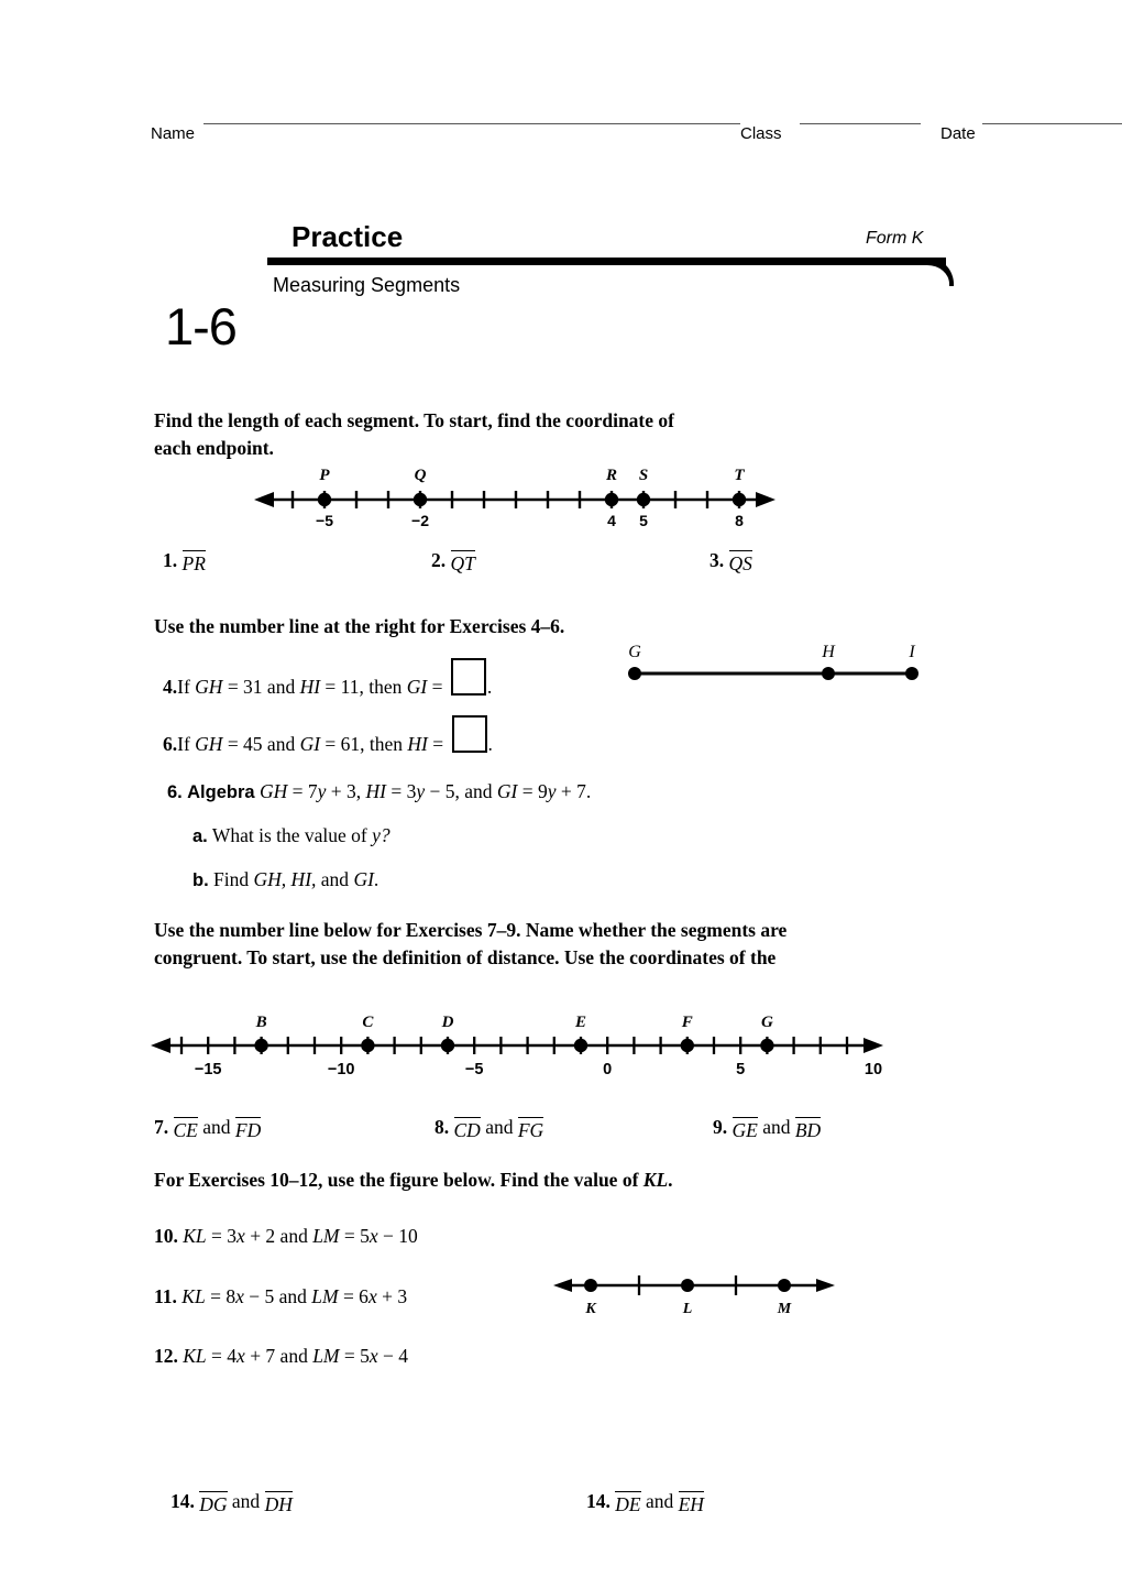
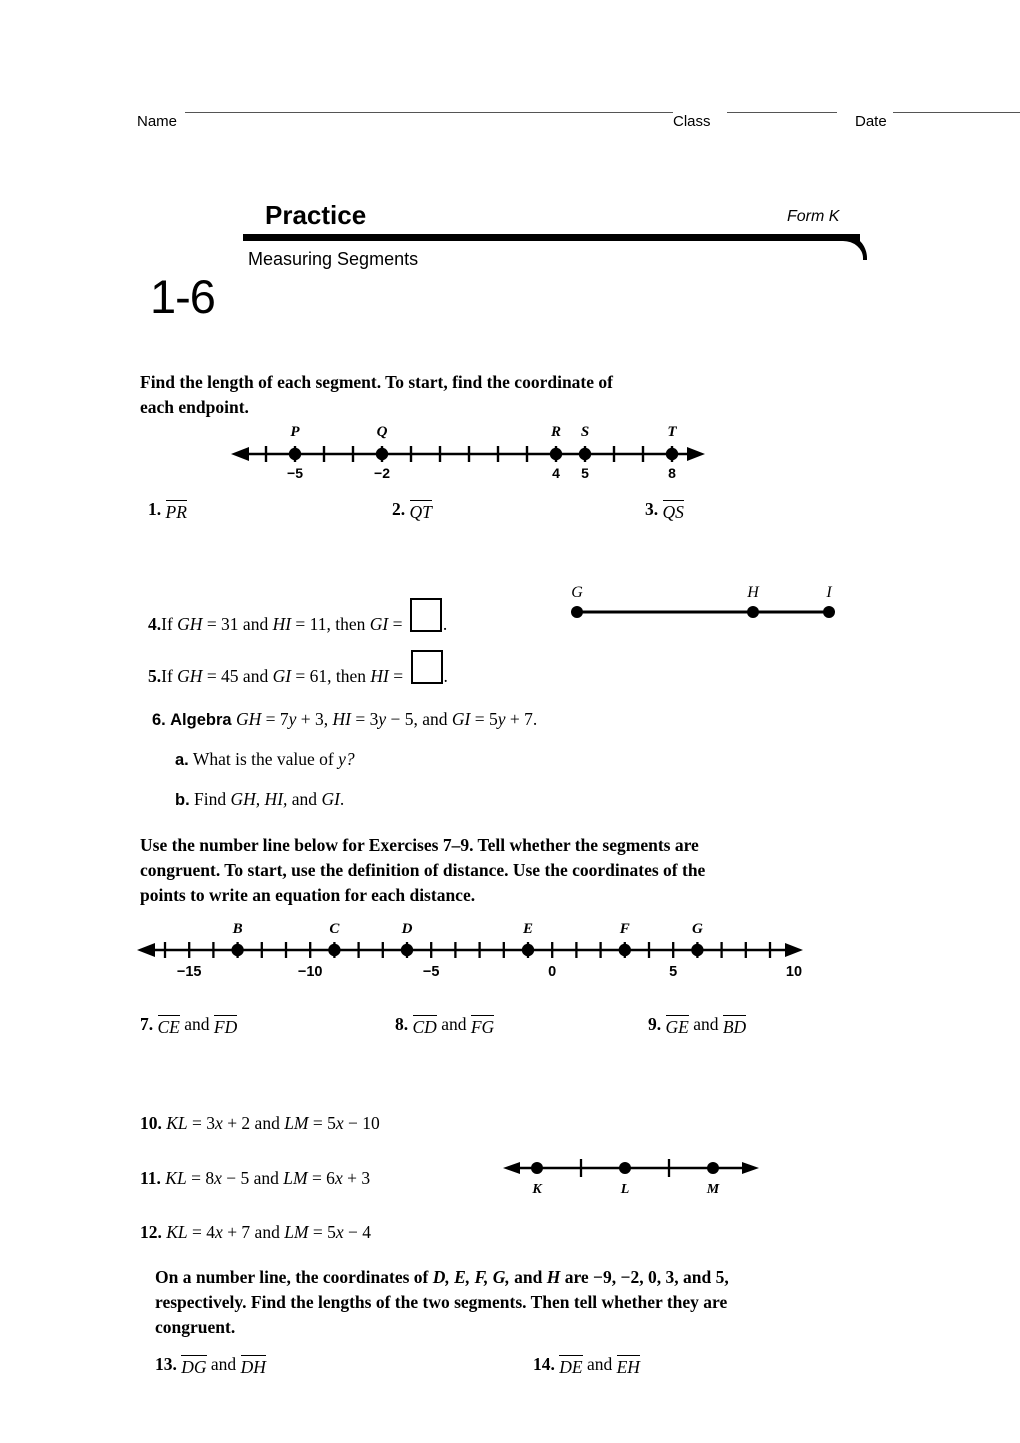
  Name
  Class
  Date
  Practice
  Form K
  Measuring Segments
  1-6
  Find the length of each segment. To start, find the coordinate of
  each endpoint.
  P
  Q
  R
  S
  T
  −5
  −2
  4
  5
  8
  1. PR
  2. QT
  3. QS
- Use the number line at the right for Exercises 4–6.
  G
  H
  I
  4.If GH = 31 and HI = 11, then GI = .
- 6.If GH = 45 and GI = 61, then HI = .
+ 5.If GH = 45 and GI = 61, then HI = .
- 6. Algebra GH = 7y + 3, HI = 3y − 5, and GI = 9y + 7.
+ 6. Algebra GH = 7y + 3, HI = 3y − 5, and GI = 5y + 7.
  a. What is the value of y?
  b. Find GH, HI, and GI.
- Use the number line below for Exercises 7–9. Name whether the segments are
+ Use the number line below for Exercises 7–9. Tell whether the segments are
  congruent. To start, use the definition of distance. Use the coordinates of the
+ points to write an equation for each distance.
  B
  C
  D
  E
  F
  G
  −15
  −10
  −5
  0
  5
  10
  7. CE and FD
  8. CD and FG
  9. GE and BD
- For Exercises 10–12, use the figure below. Find the value of KL.
  10. KL = 3x + 2 and LM = 5x − 10
  11. KL = 8x − 5 and LM = 6x + 3
  12. KL = 4x + 7 and LM = 5x − 4
  K
  L
  M
+ On a number line, the coordinates of D, E, F, G, and H are −9, −2, 0, 3, and 5,
+ respectively. Find the lengths of the two segments. Then tell whether they are
+ congruent.
- 14. DG and DH
+ 13. DG and DH
  14. DE and EH
